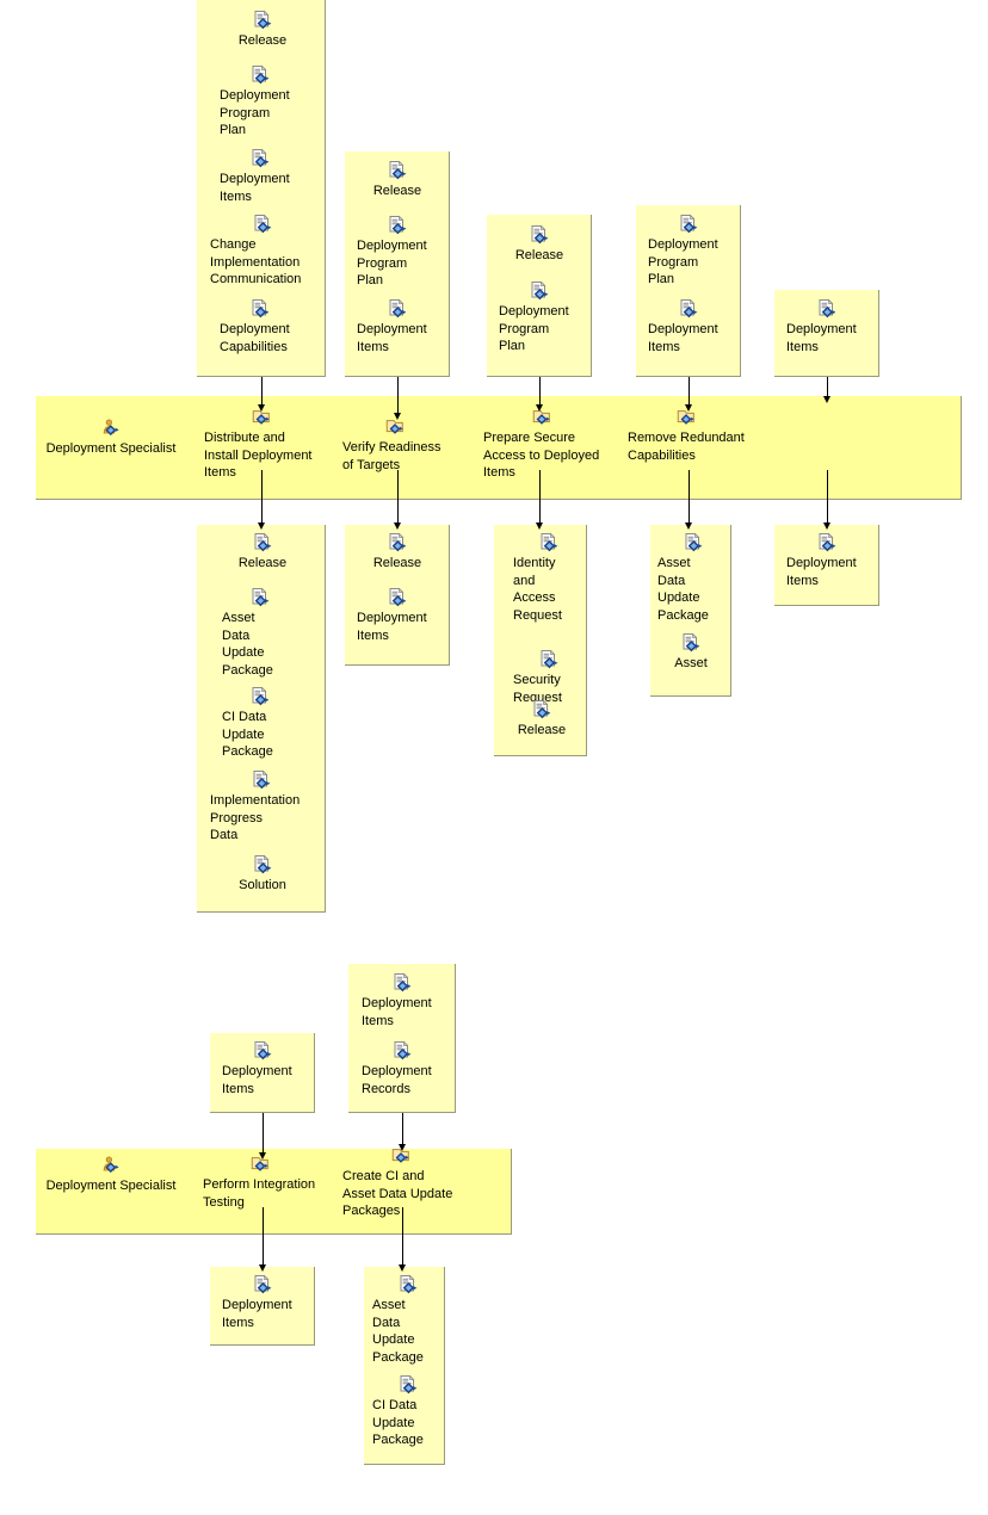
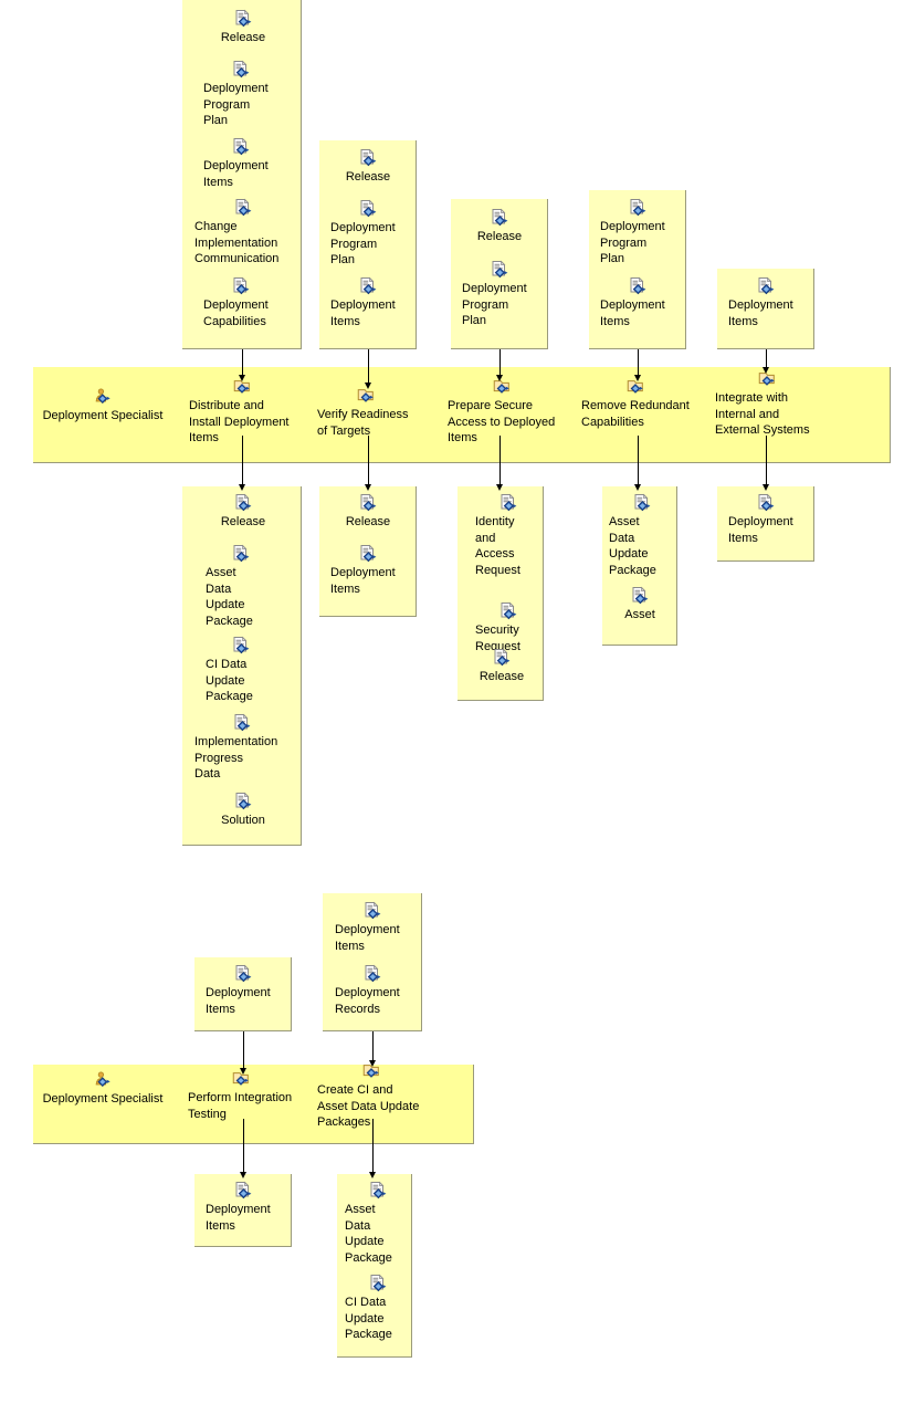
  Release
  Deployment
  Program
  Plan
  Deployment
  Items
  Change
  Implementation
  Communication
  Deployment
  Capabilities
  Release
  Deployment
  Program
  Plan
  Deployment
  Items
  Release
  Deployment
  Program
  Plan
  Deployment
  Program
  Plan
  Deployment
  Items
  Deployment
  Items
  Deployment Specialist
  Distribute and
  Install Deployment
  Items
  Verify Readiness
  of Targets
  Prepare Secure
  Access to Deployed
  Items
  Remove Redundant
  Capabilities
+ Integrate with
+ Internal and
+ External Systems
  Release
  Asset
  Data
  Update
  Package
  CI Data
  Update
  Package
  Implementation
  Progress
  Data
  Solution
  Release
  Deployment
  Items
  Identity
  and
  Access
  Request
  Security
  Request
  Release
  Asset
  Data
  Update
  Package
  Asset
  Deployment
  Items
  Deployment
  Items
  Deployment
  Items
  Deployment
  Records
  Deployment Specialist
  Perform Integration
  Testing
  Create CI and
  Asset Data Update
  Packages
  Deployment
  Items
  Asset
  Data
  Update
  Package
  CI Data
  Update
  Package
